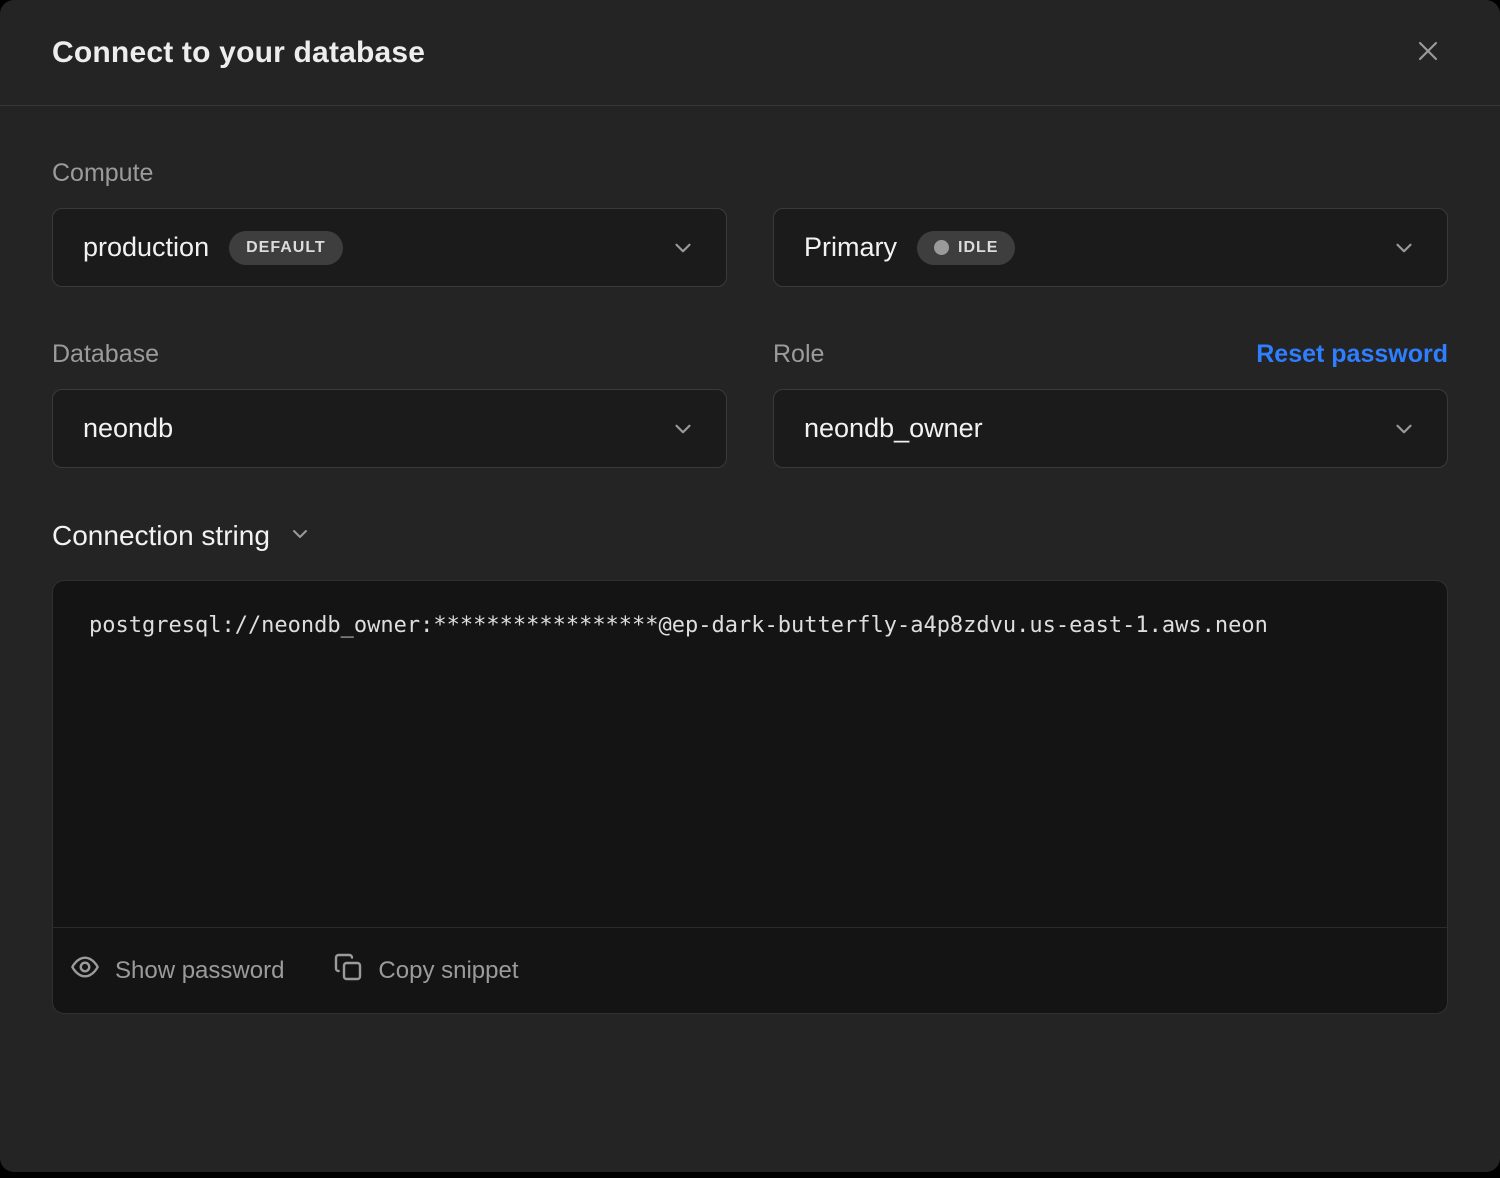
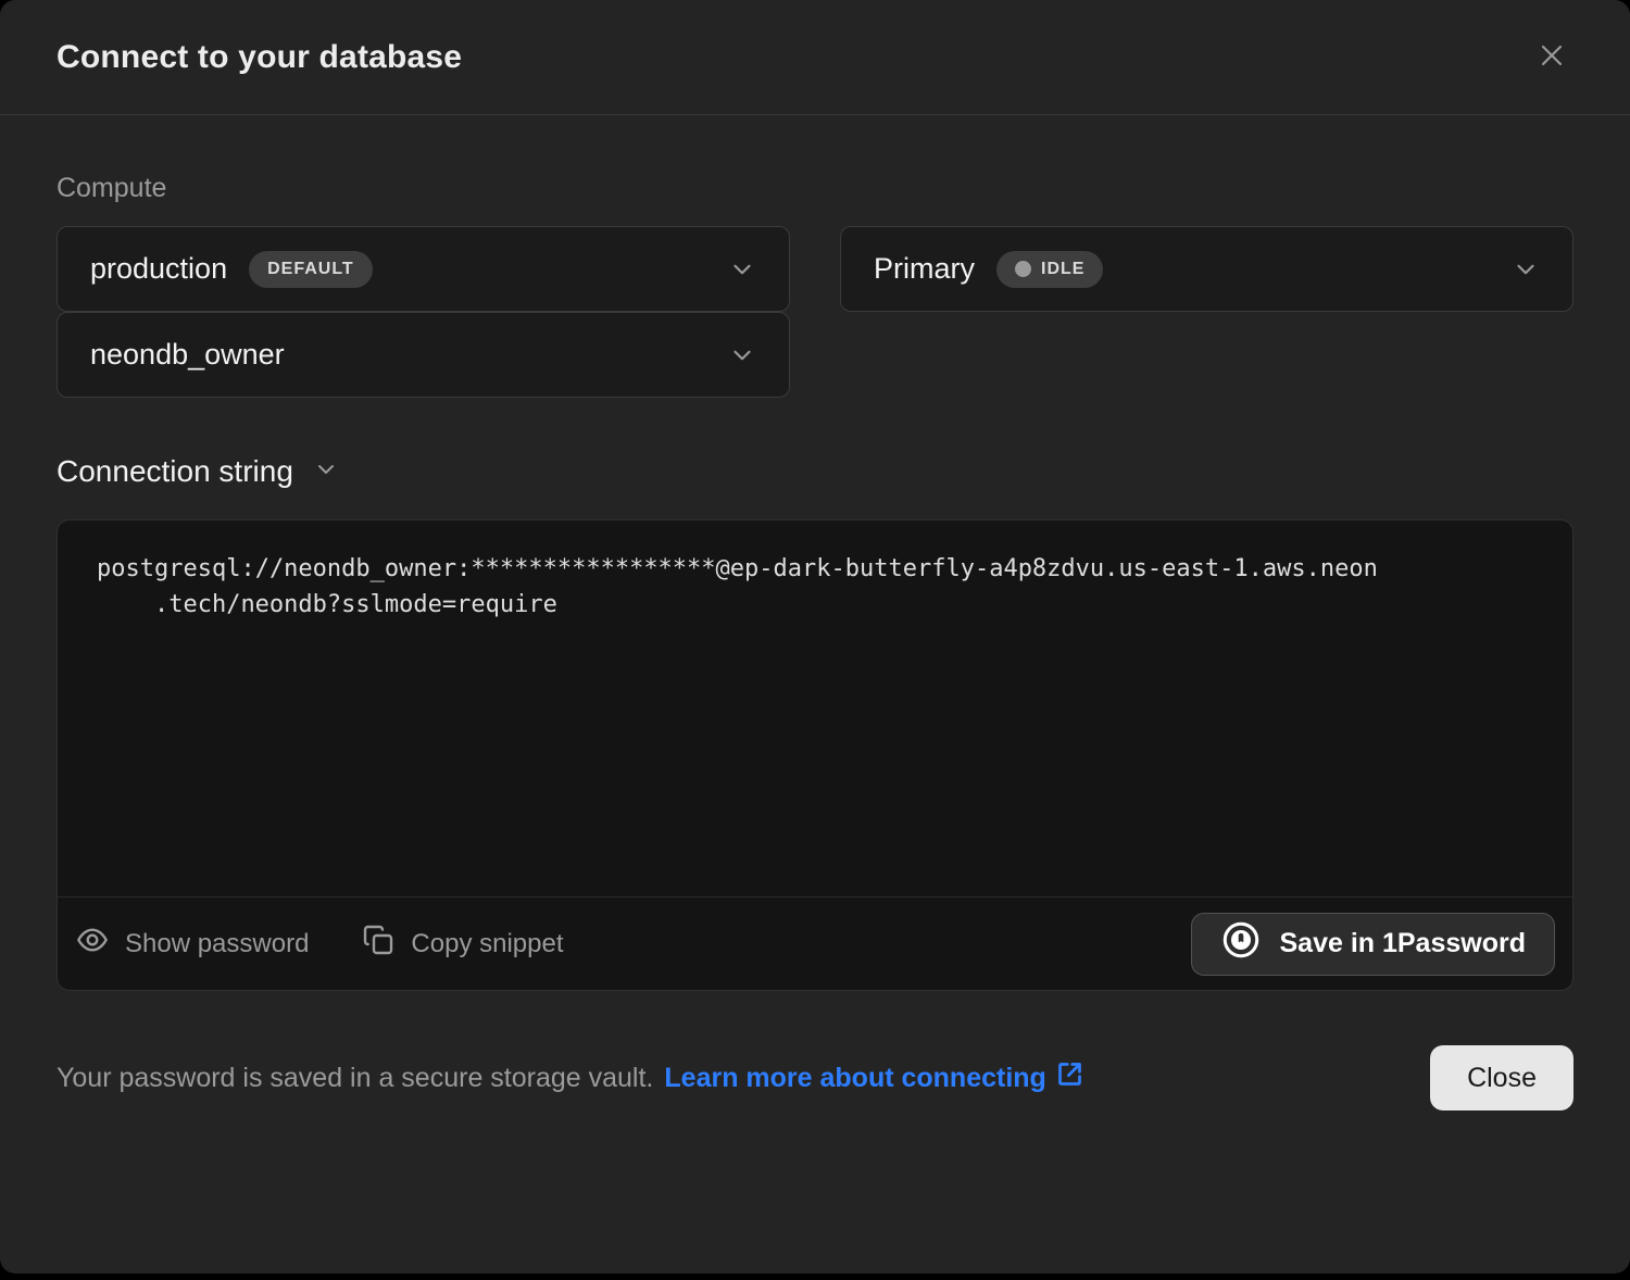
  Connect to your database
  Compute
  production
  DEFAULT
  Primary
  IDLE
- Database
- Role
- Reset password
- neondb
  neondb_owner
  Connection string
  postgresql://neondb_owner:*****************@ep-dark-butterfly-a4p8zdvu.us-east-1.aws.neon
+ .tech/neondb?sslmode=require
  Show password
  Copy snippet
+ Save in 1Password
+ Your password is saved in a secure storage vault.
+ Learn more about connecting
+ Close
